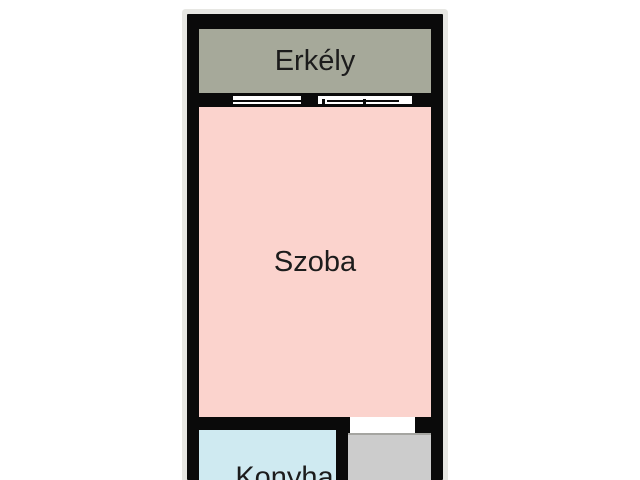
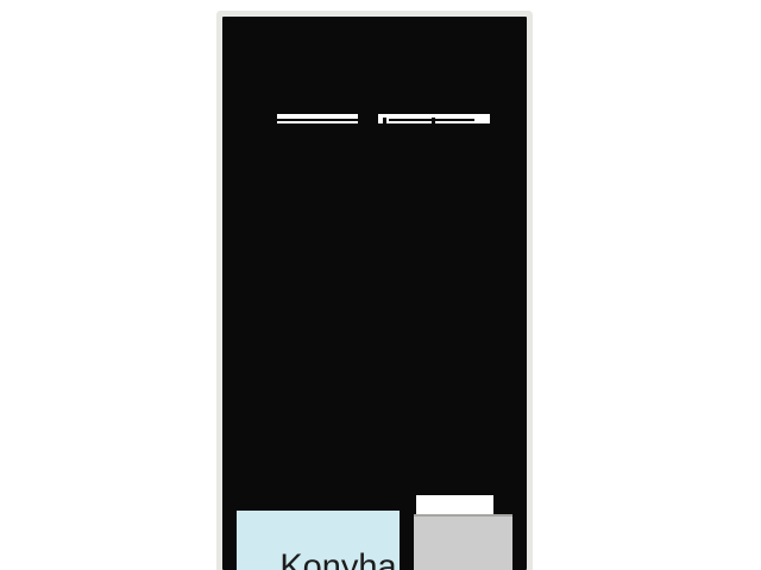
- Erkély
- Szoba
  Konyha
